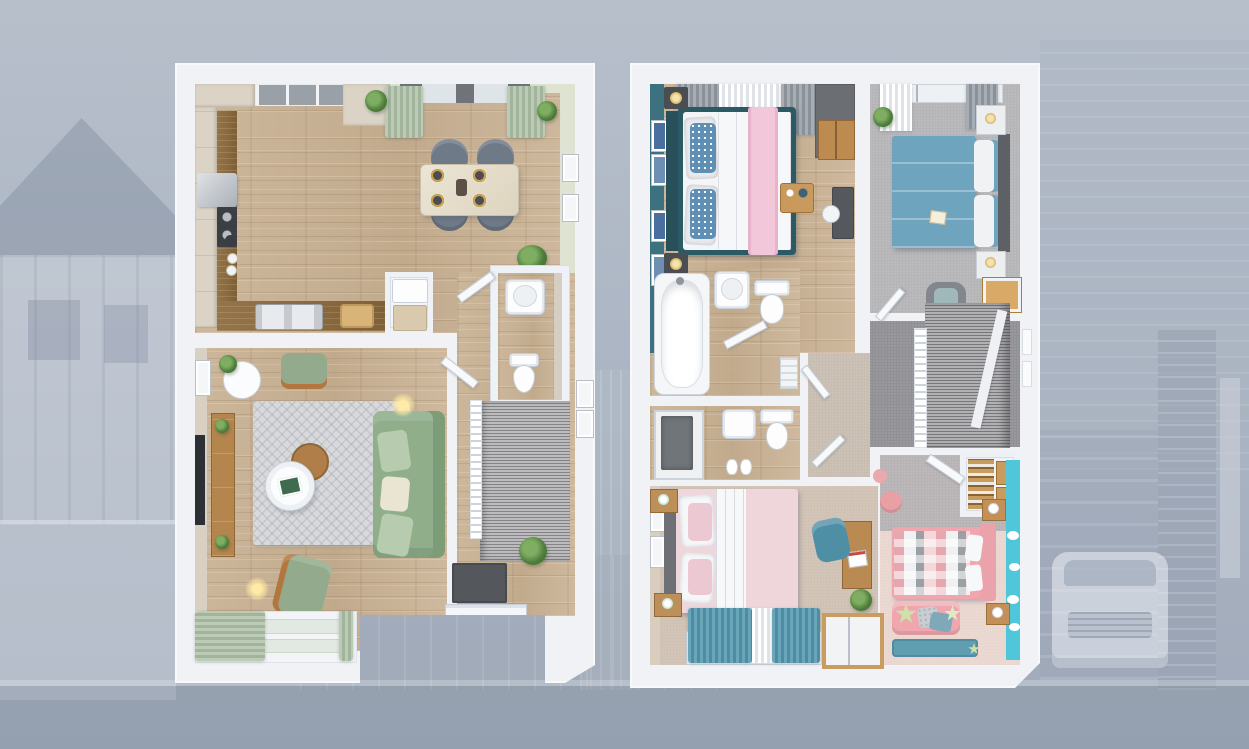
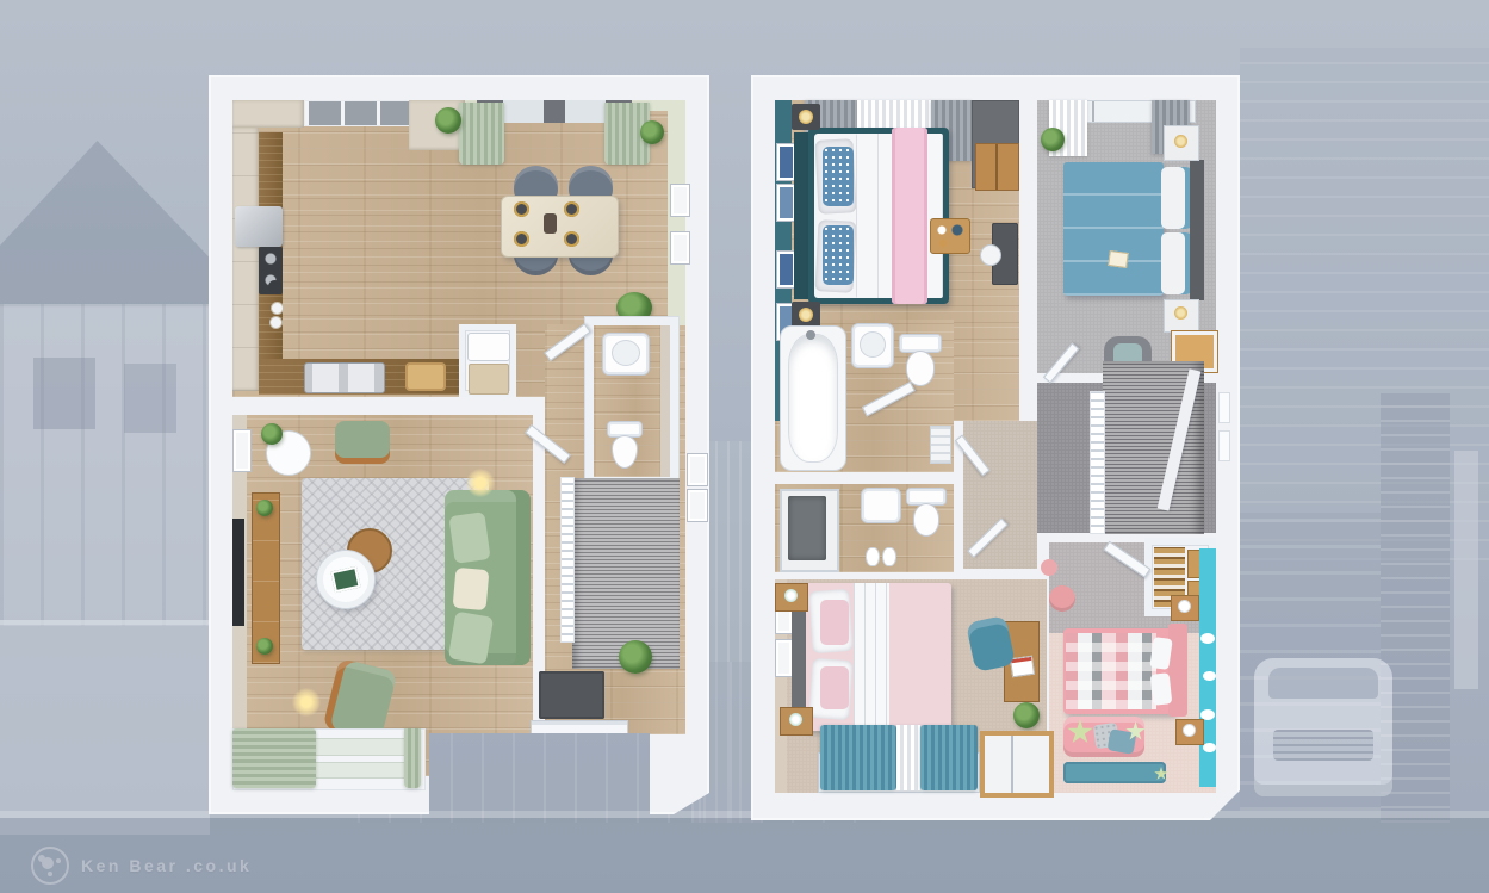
+ Ken Bear .co.uk
